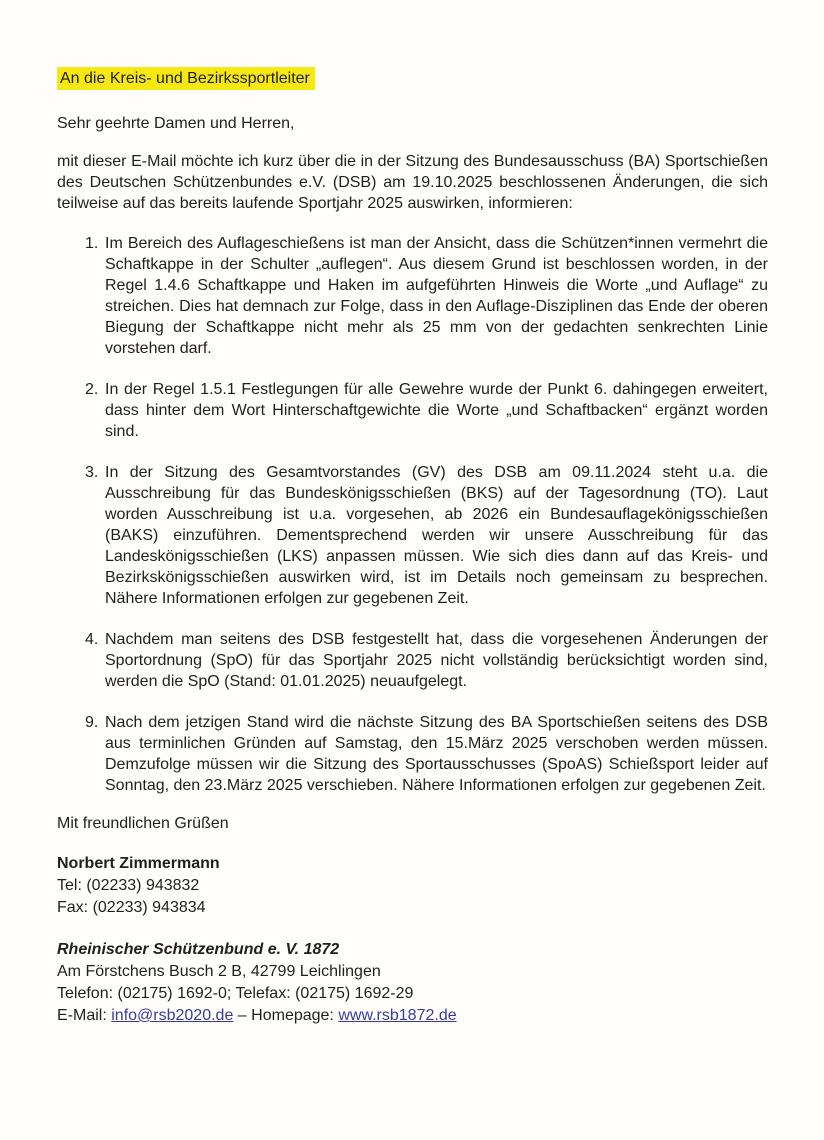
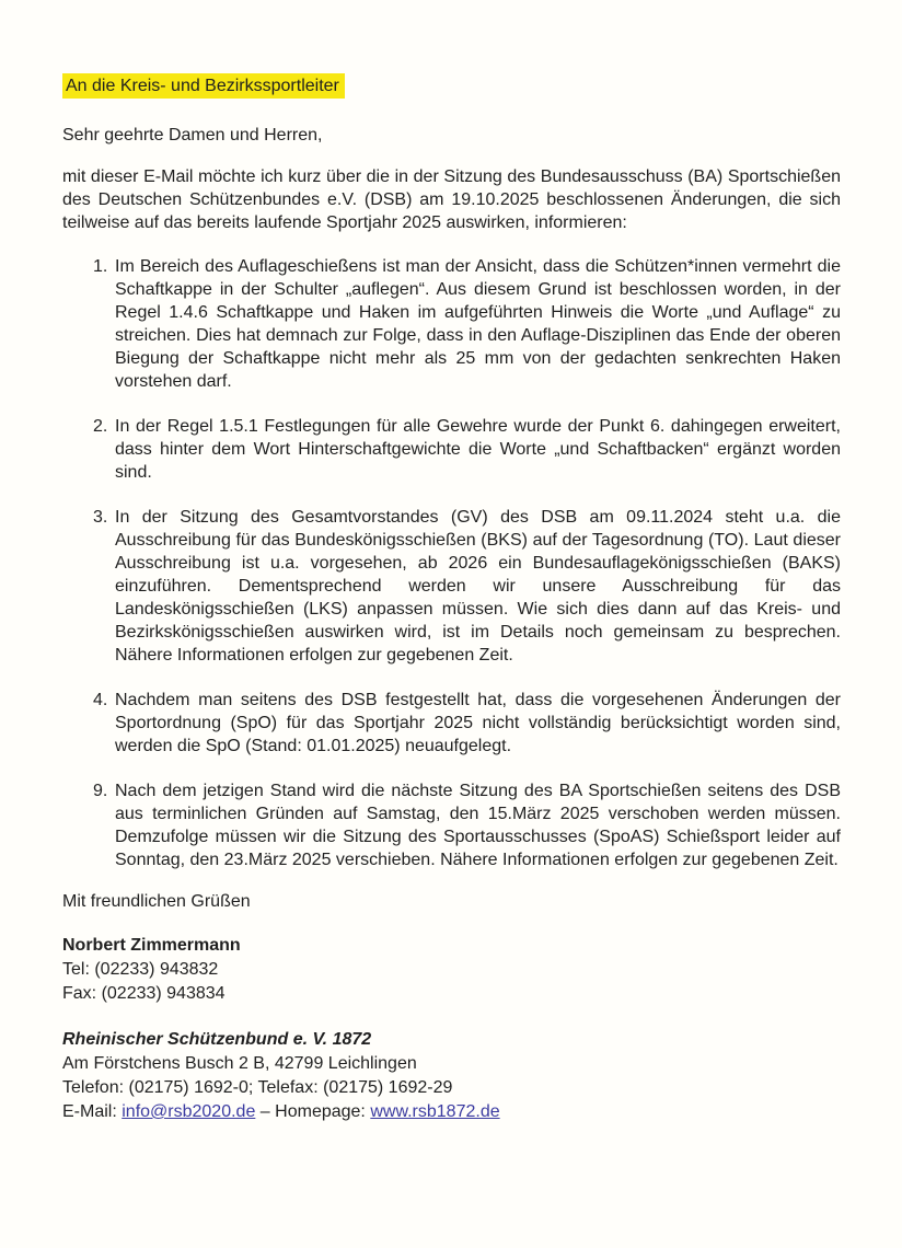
  An die Kreis- und Bezirkssportleiter
  Sehr geehrte Damen und Herren,
  mit dieser E-Mail möchte ich kurz über die in der Sitzung des Bundesausschuss (BA) Sportschießen des Deutschen Schützenbundes e.V. (DSB) am 19.10.2025 beschlossenen Änderungen, die sich teilweise auf das bereits laufende Sportjahr 2025 auswirken, informieren:
  1.
- Im Bereich des Auflageschießens ist man der Ansicht, dass die Schützen*innen vermehrt die Schaftkappe in der Schulter „auflegen“. Aus diesem Grund ist beschlossen worden, in der Regel 1.4.6 Schaftkappe und Haken im aufgeführten Hinweis die Worte „und Auflage“ zu streichen. Dies hat demnach zur Folge, dass in den Auflage-Disziplinen das Ende der oberen Biegung der Schaftkappe nicht mehr als 25 mm von der gedachten senkrechten Linie vorstehen darf.
+ Im Bereich des Auflageschießens ist man der Ansicht, dass die Schützen*innen vermehrt die Schaftkappe in der Schulter „auflegen“. Aus diesem Grund ist beschlossen worden, in der Regel 1.4.6 Schaftkappe und Haken im aufgeführten Hinweis die Worte „und Auflage“ zu streichen. Dies hat demnach zur Folge, dass in den Auflage-Disziplinen das Ende der oberen Biegung der Schaftkappe nicht mehr als 25 mm von der gedachten senkrechten Haken vorstehen darf.
  2.
  In der Regel 1.5.1 Festlegungen für alle Gewehre wurde der Punkt 6. dahingegen erweitert, dass hinter dem Wort Hinterschaftgewichte die Worte „und Schaftbacken“ ergänzt worden sind.
  3.
- In der Sitzung des Gesamtvorstandes (GV) des DSB am 09.11.2024 steht u.a. die Ausschreibung für das Bundeskönigsschießen (BKS) auf der Tagesordnung (TO). Laut worden Ausschreibung ist u.a. vorgesehen, ab 2026 ein Bundesauflagekönigsschießen (BAKS) einzuführen. Dementsprechend werden wir unsere Ausschreibung für das Landeskönigsschießen (LKS) anpassen müssen. Wie sich dies dann auf das Kreis- und Bezirkskönigsschießen auswirken wird, ist im Details noch gemeinsam zu besprechen. Nähere Informationen erfolgen zur gegebenen Zeit.
+ In der Sitzung des Gesamtvorstandes (GV) des DSB am 09.11.2024 steht u.a. die Ausschreibung für das Bundeskönigsschießen (BKS) auf der Tagesordnung (TO). Laut dieser Ausschreibung ist u.a. vorgesehen, ab 2026 ein Bundesauflagekönigsschießen (BAKS) einzuführen. Dementsprechend werden wir unsere Ausschreibung für das Landeskönigsschießen (LKS) anpassen müssen. Wie sich dies dann auf das Kreis- und Bezirkskönigsschießen auswirken wird, ist im Details noch gemeinsam zu besprechen. Nähere Informationen erfolgen zur gegebenen Zeit.
  4.
  Nachdem man seitens des DSB festgestellt hat, dass die vorgesehenen Änderungen der Sportordnung (SpO) für das Sportjahr 2025 nicht vollständig berücksichtigt worden sind, werden die SpO (Stand: 01.01.2025) neuaufgelegt.
  9.
  Nach dem jetzigen Stand wird die nächste Sitzung des BA Sportschießen seitens des DSB aus terminlichen Gründen auf Samstag, den 15.März 2025 verschoben werden müssen. Demzufolge müssen wir die Sitzung des Sportausschusses (SpoAS) Schießsport leider auf Sonntag, den 23.März 2025 verschieben. Nähere Informationen erfolgen zur gegebenen Zeit.
  Mit freundlichen Grüßen
  Norbert Zimmermann
  Tel: (02233) 943832
  Fax: (02233) 943834
  Rheinischer Schützenbund e. V. 1872
  Am Förstchens Busch 2 B, 42799 Leichlingen
  Telefon: (02175) 1692-0; Telefax: (02175) 1692-29
  E-Mail: info@rsb2020.de – Homepage: www.rsb1872.de
